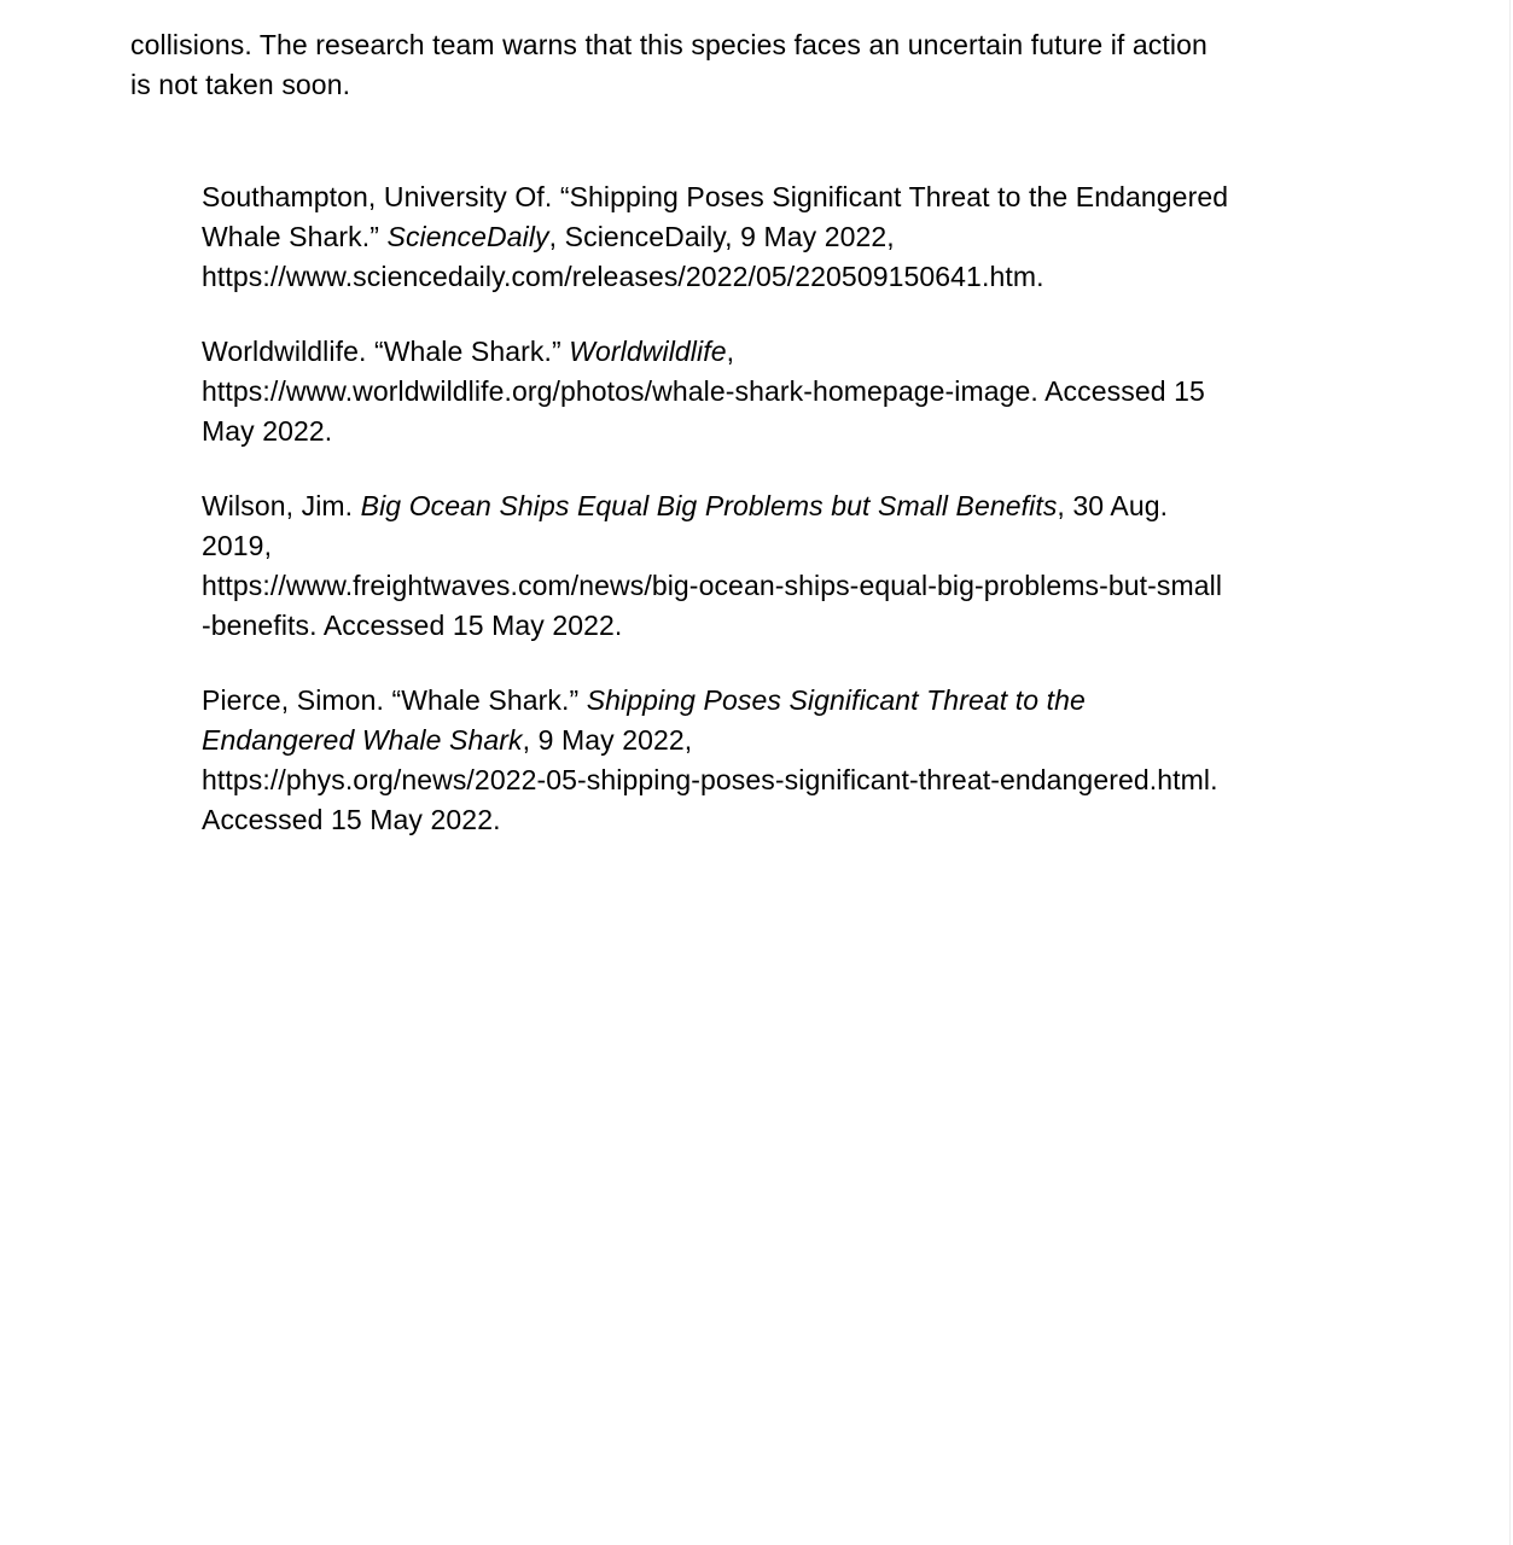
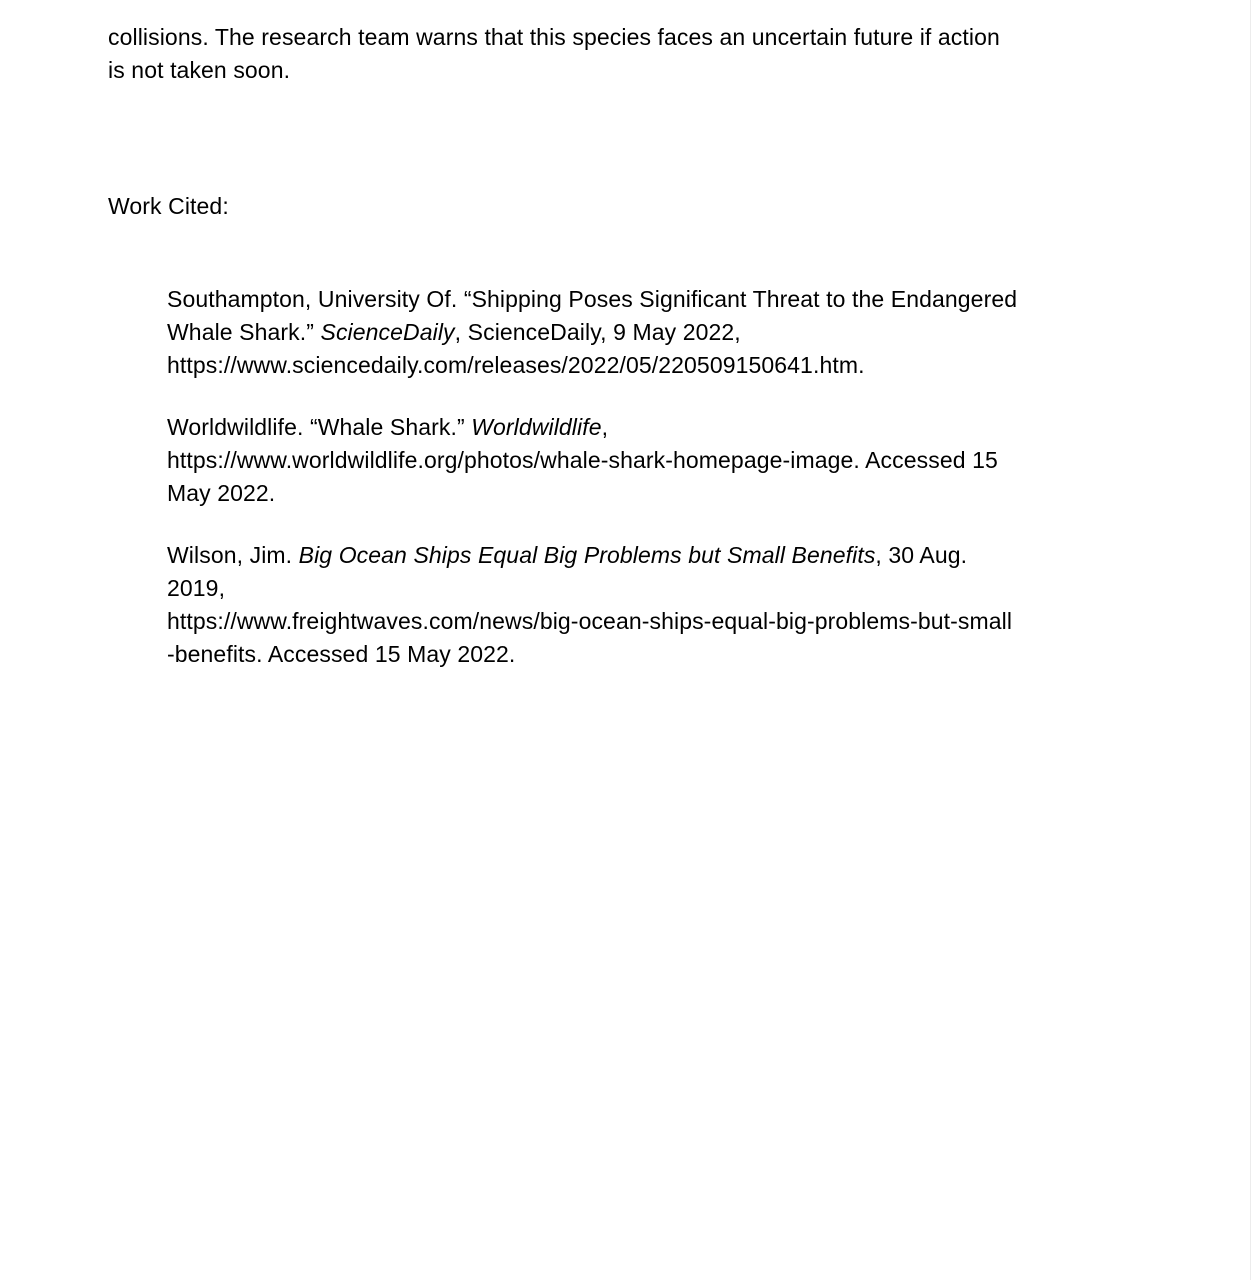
  collisions. The research team warns that this species faces an uncertain future if action
  is not taken soon.
+ Work Cited:
  Southampton, University Of. “Shipping Poses Significant Threat to the Endangered
  Whale Shark.” ScienceDaily, ScienceDaily, 9 May 2022,
  https://www.sciencedaily.com/releases/2022/05/220509150641.htm.
  Worldwildlife. “Whale Shark.” Worldwildlife,
  https://www.worldwildlife.org/photos/whale-shark-homepage-image. Accessed 15
  May 2022.
  Wilson, Jim. Big Ocean Ships Equal Big Problems but Small Benefits, 30 Aug.
  2019,
  https://www.freightwaves.com/news/big-ocean-ships-equal-big-problems-but-small
  -benefits. Accessed 15 May 2022.
- Pierce, Simon. “Whale Shark.” Shipping Poses Significant Threat to the
- Endangered Whale Shark, 9 May 2022,
- https://phys.org/news/2022-05-shipping-poses-significant-threat-endangered.html.
- Accessed 15 May 2022.
